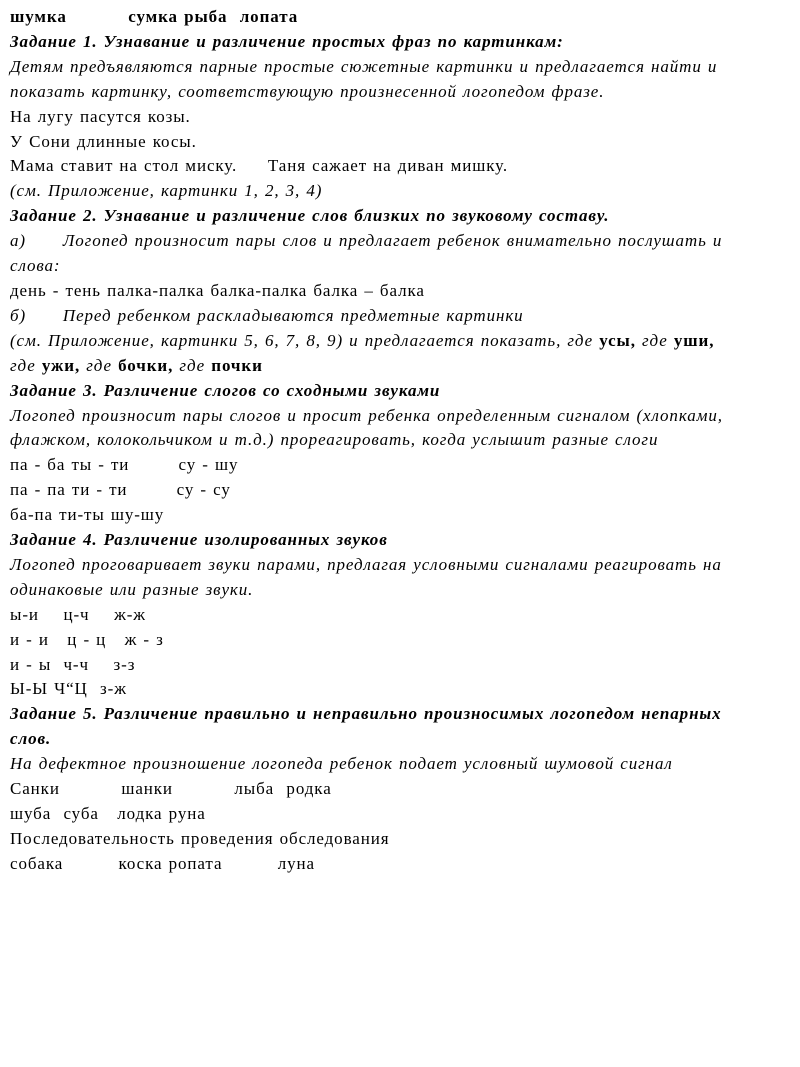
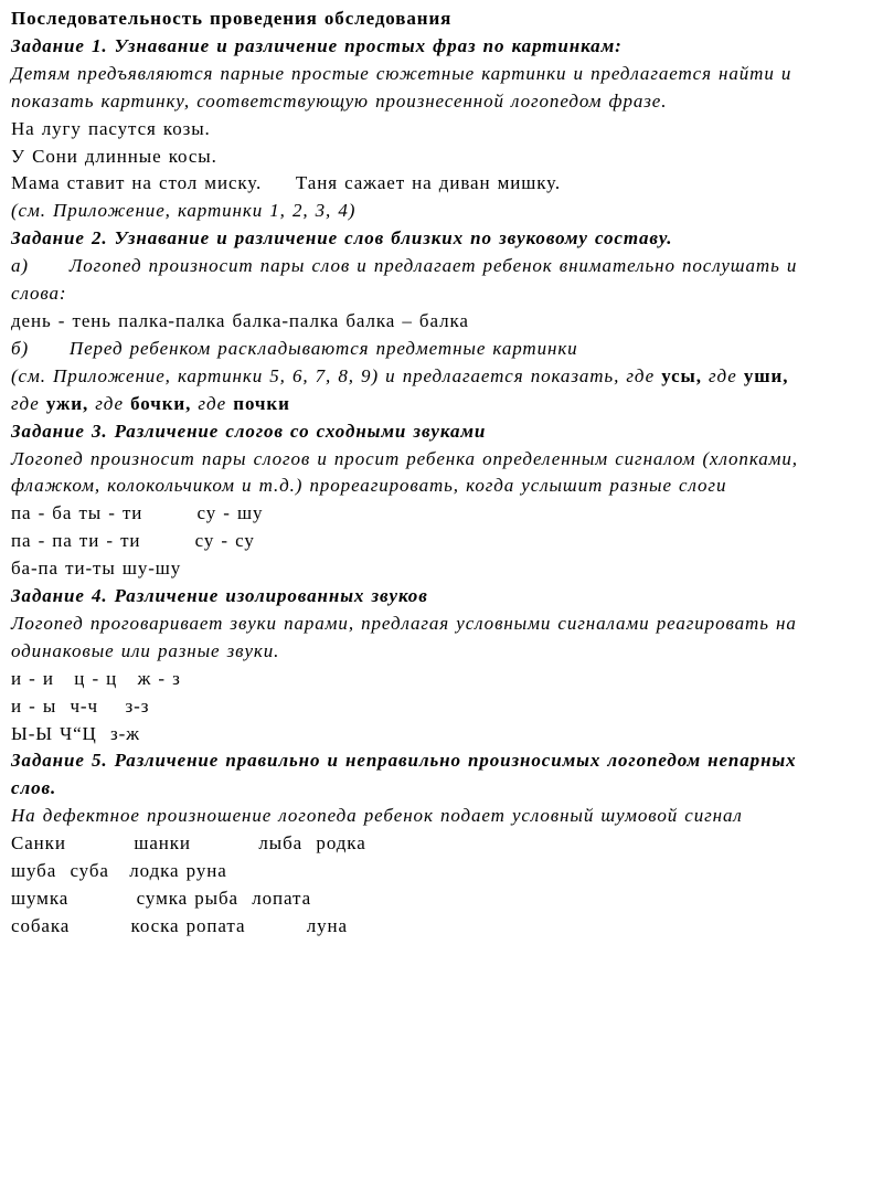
- шумка сумка рыба лопата
+ Последовательность проведения обследования
  Задание 1. Узнавание и различение простых фраз по картинкам:
  Детям предъявляются парные простые сюжетные картинки и предлагается найти и
  показать картинку, соответствующую произнесенной логопедом фразе.
  На лугу пасутся козы.
  У Сони длинные косы.
  Мама ставит на стол миску. Таня сажает на диван мишку.
  (см. Приложение, картинки 1, 2, 3, 4)
  Задание 2. Узнавание и различение слов близких по звуковому составу.
  а) Логопед произносит пары слов и предлагает ребенок внимательно послушать и
  слова:
  день - тень палка-палка балка-палка балка – балка
  б) Перед ребенком раскладываются предметные картинки
  (см. Приложение, картинки 5, 6, 7, 8, 9) и предлагается показать, где усы, где уши,
  где ужи, где бочки, где почки
  Задание 3. Различение слогов со сходными звуками
  Логопед произносит пары слогов и просит ребенка определенным сигналом (хлопками,
  флажком, колокольчиком и т.д.) прореагировать, когда услышит разные слоги
  па - ба ты - ти су - шу
  па - па ти - ти су - су
  ба-па ти-ты шу-шу
  Задание 4. Различение изолированных звуков
  Логопед проговаривает звуки парами, предлагая условными сигналами реагировать на
  одинаковые или разные звуки.
- ы-и ц-ч ж-ж
  и - и ц - ц ж - з
  и - ы ч-ч з-з
  Ы-Ы Ч“Ц з-ж
  Задание 5. Различение правильно и неправильно произносимых логопедом непарных
  слов.
  На дефектное произношение логопеда ребенок подает условный шумовой сигнал
  Санки шанки лыба родка
  шуба суба лодка руна
- Последовательность проведения обследования
+ шумка сумка рыба лопата
  собака коска ропата луна
